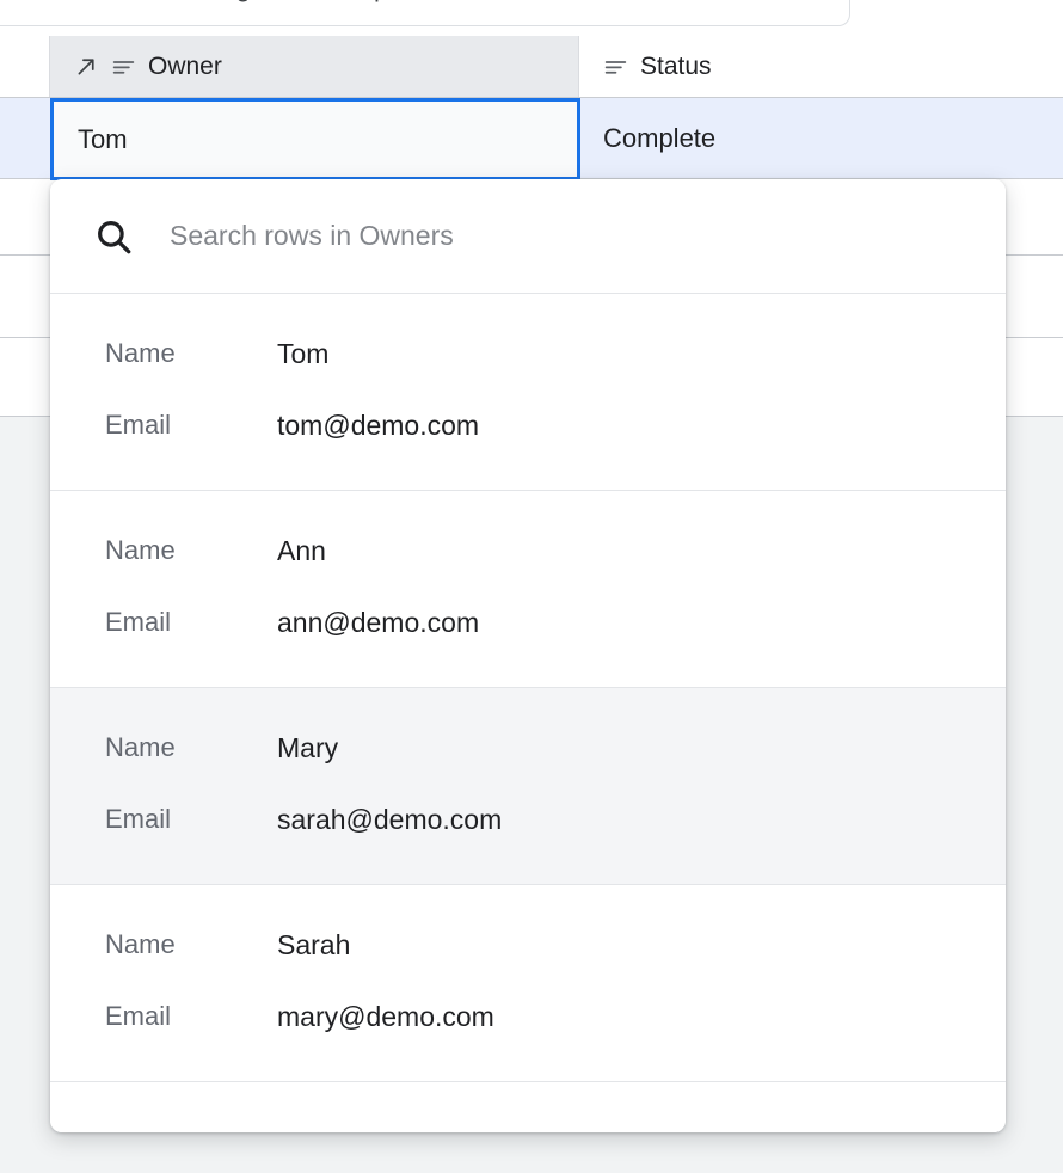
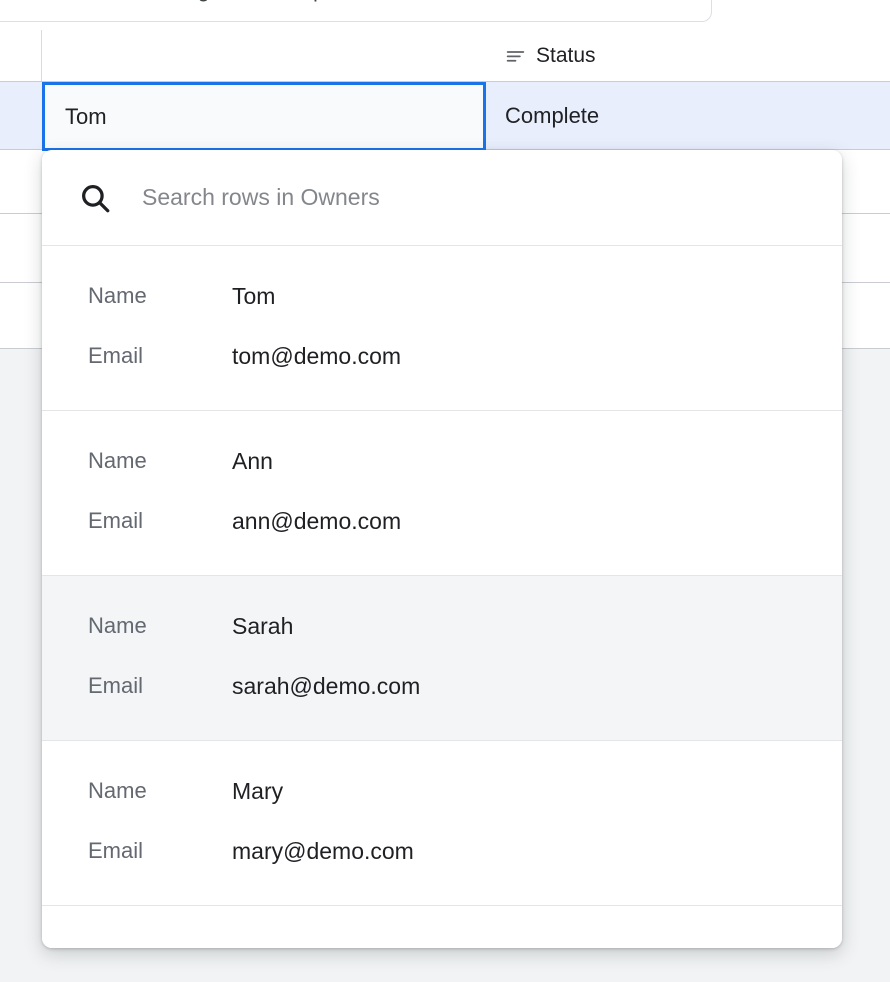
- Owner
  Status
  Complete
  Tom
  Search rows in Owners
  Name
  Tom
  Email
  tom@demo.com
  Name
  Ann
  Email
  ann@demo.com
  Name
- Mary
+ Sarah
  Email
  sarah@demo.com
  Name
- Sarah
+ Mary
  Email
  mary@demo.com
